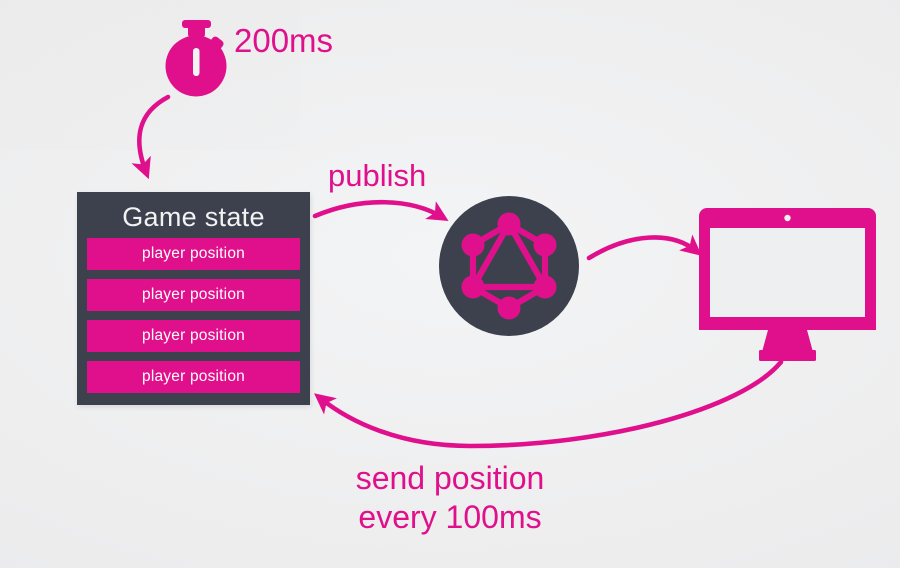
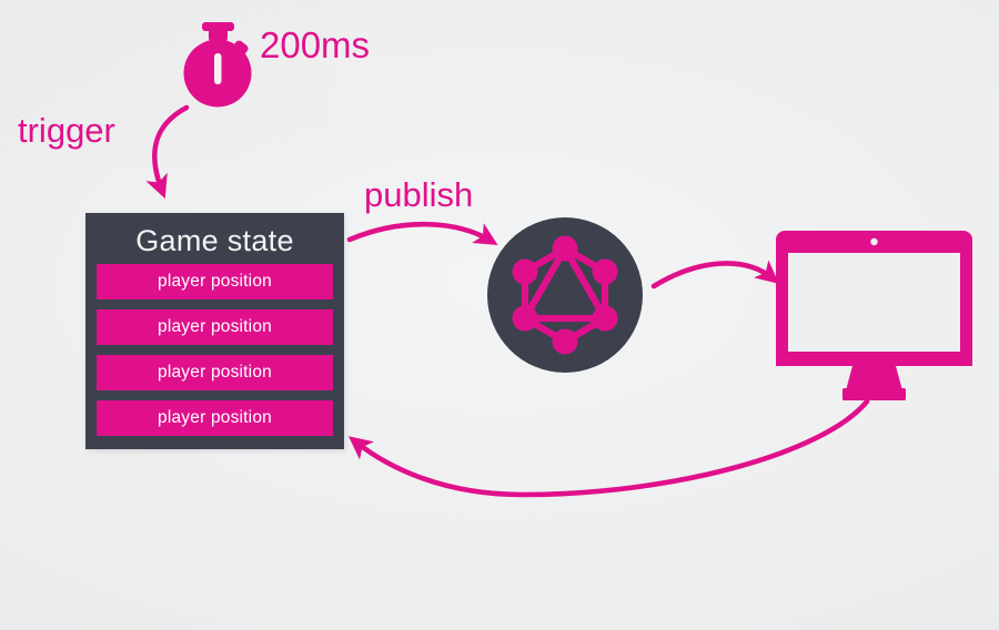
  Game state
  player position
  player position
  player position
  player position
  200ms
+ trigger
  publish
- send position
- every 100ms
